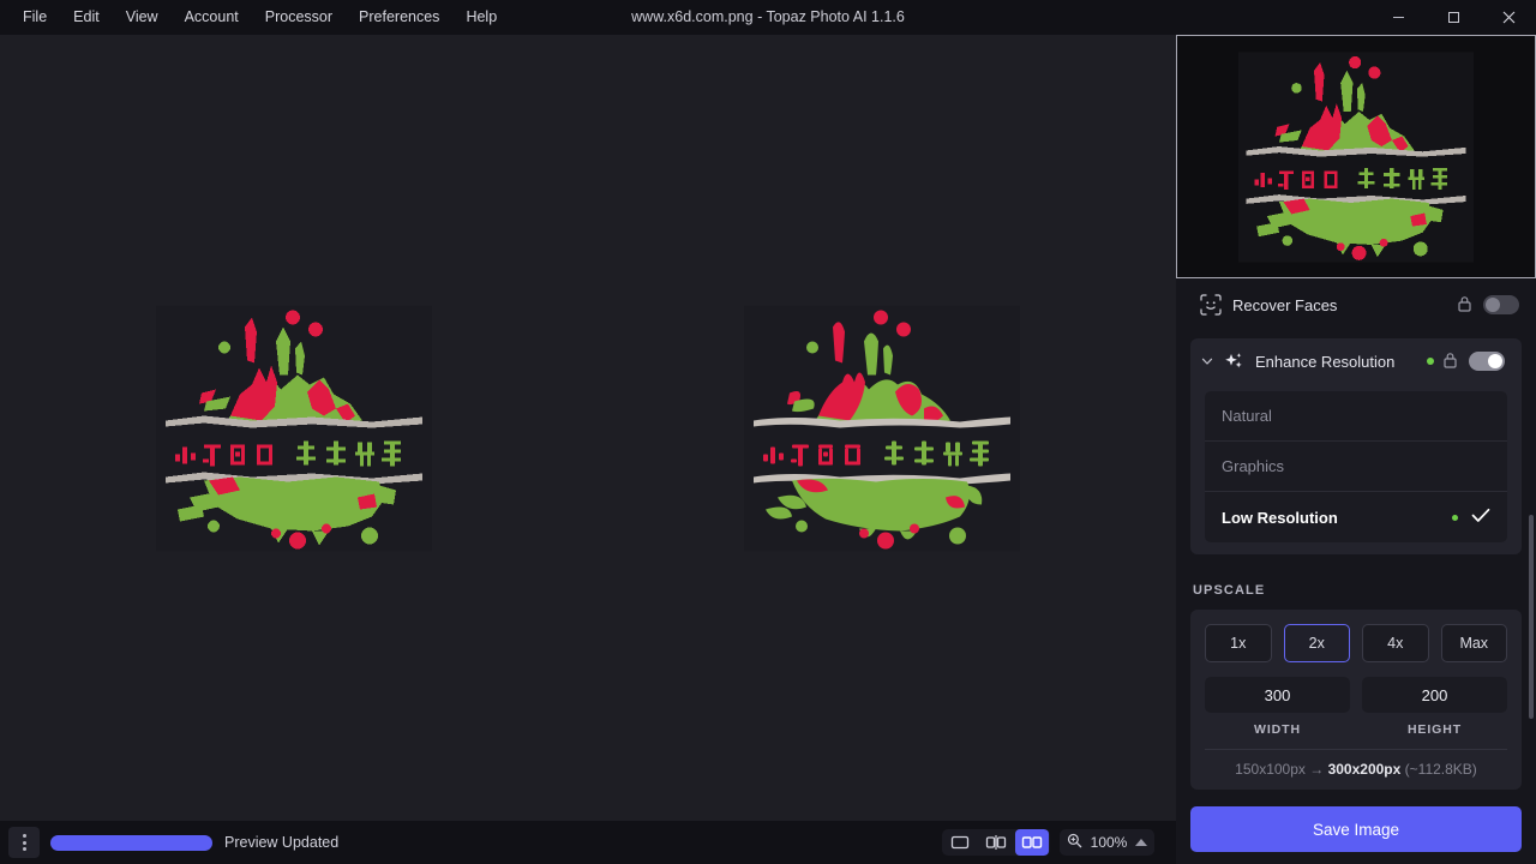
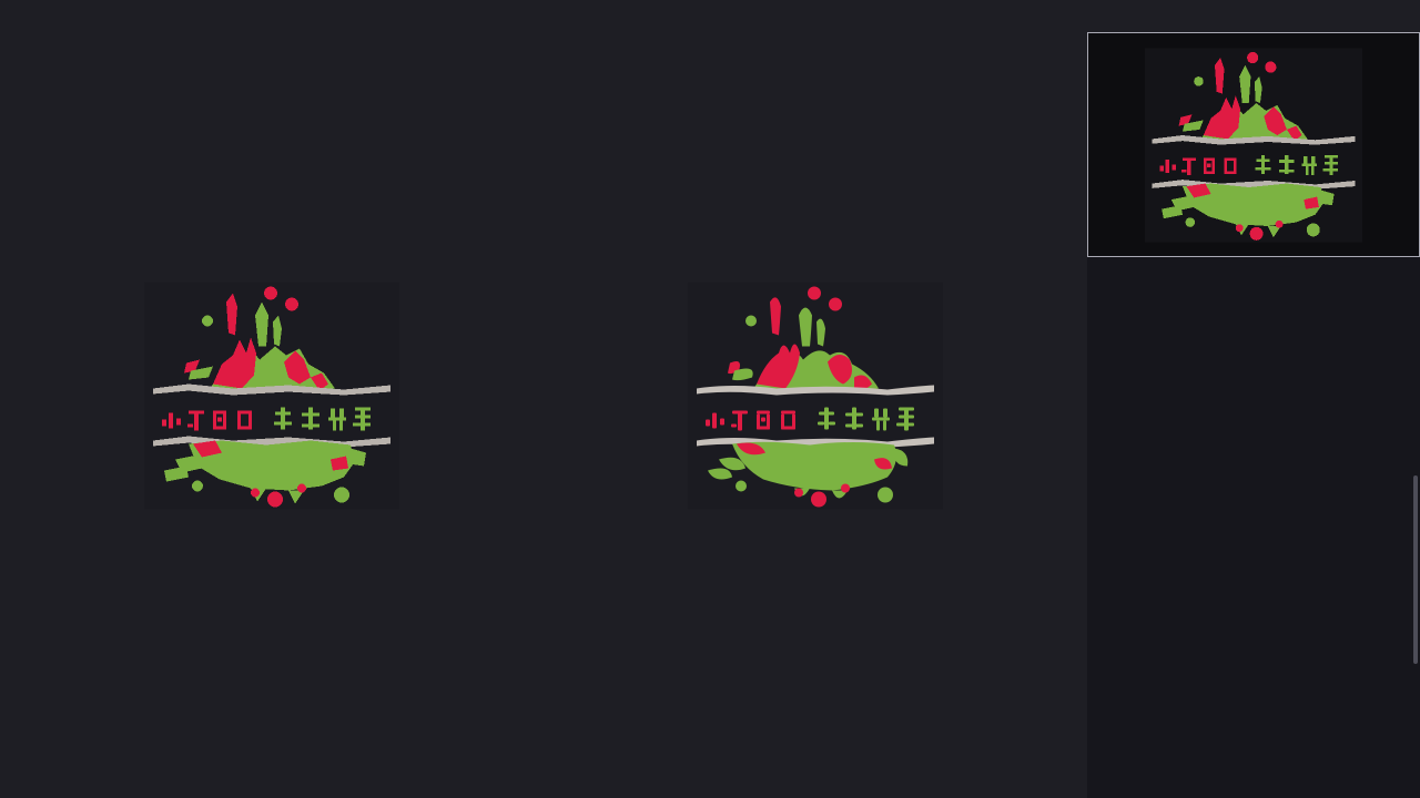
- File
- Edit
- View
- Account
- Processor
- Preferences
- Help
- www.x6d.com.png - Topaz Photo AI 1.1.6
- Preview Updated
- 100%
- Recover Faces
- Enhance Resolution
- Natural
- Graphics
- Low Resolution
- UPSCALE
- 1x
- 2x
- 4x
- Max
- 300
- WIDTH
- 200
- HEIGHT
- 150x100px → 300x200px (~112.8KB)
- Save Image
